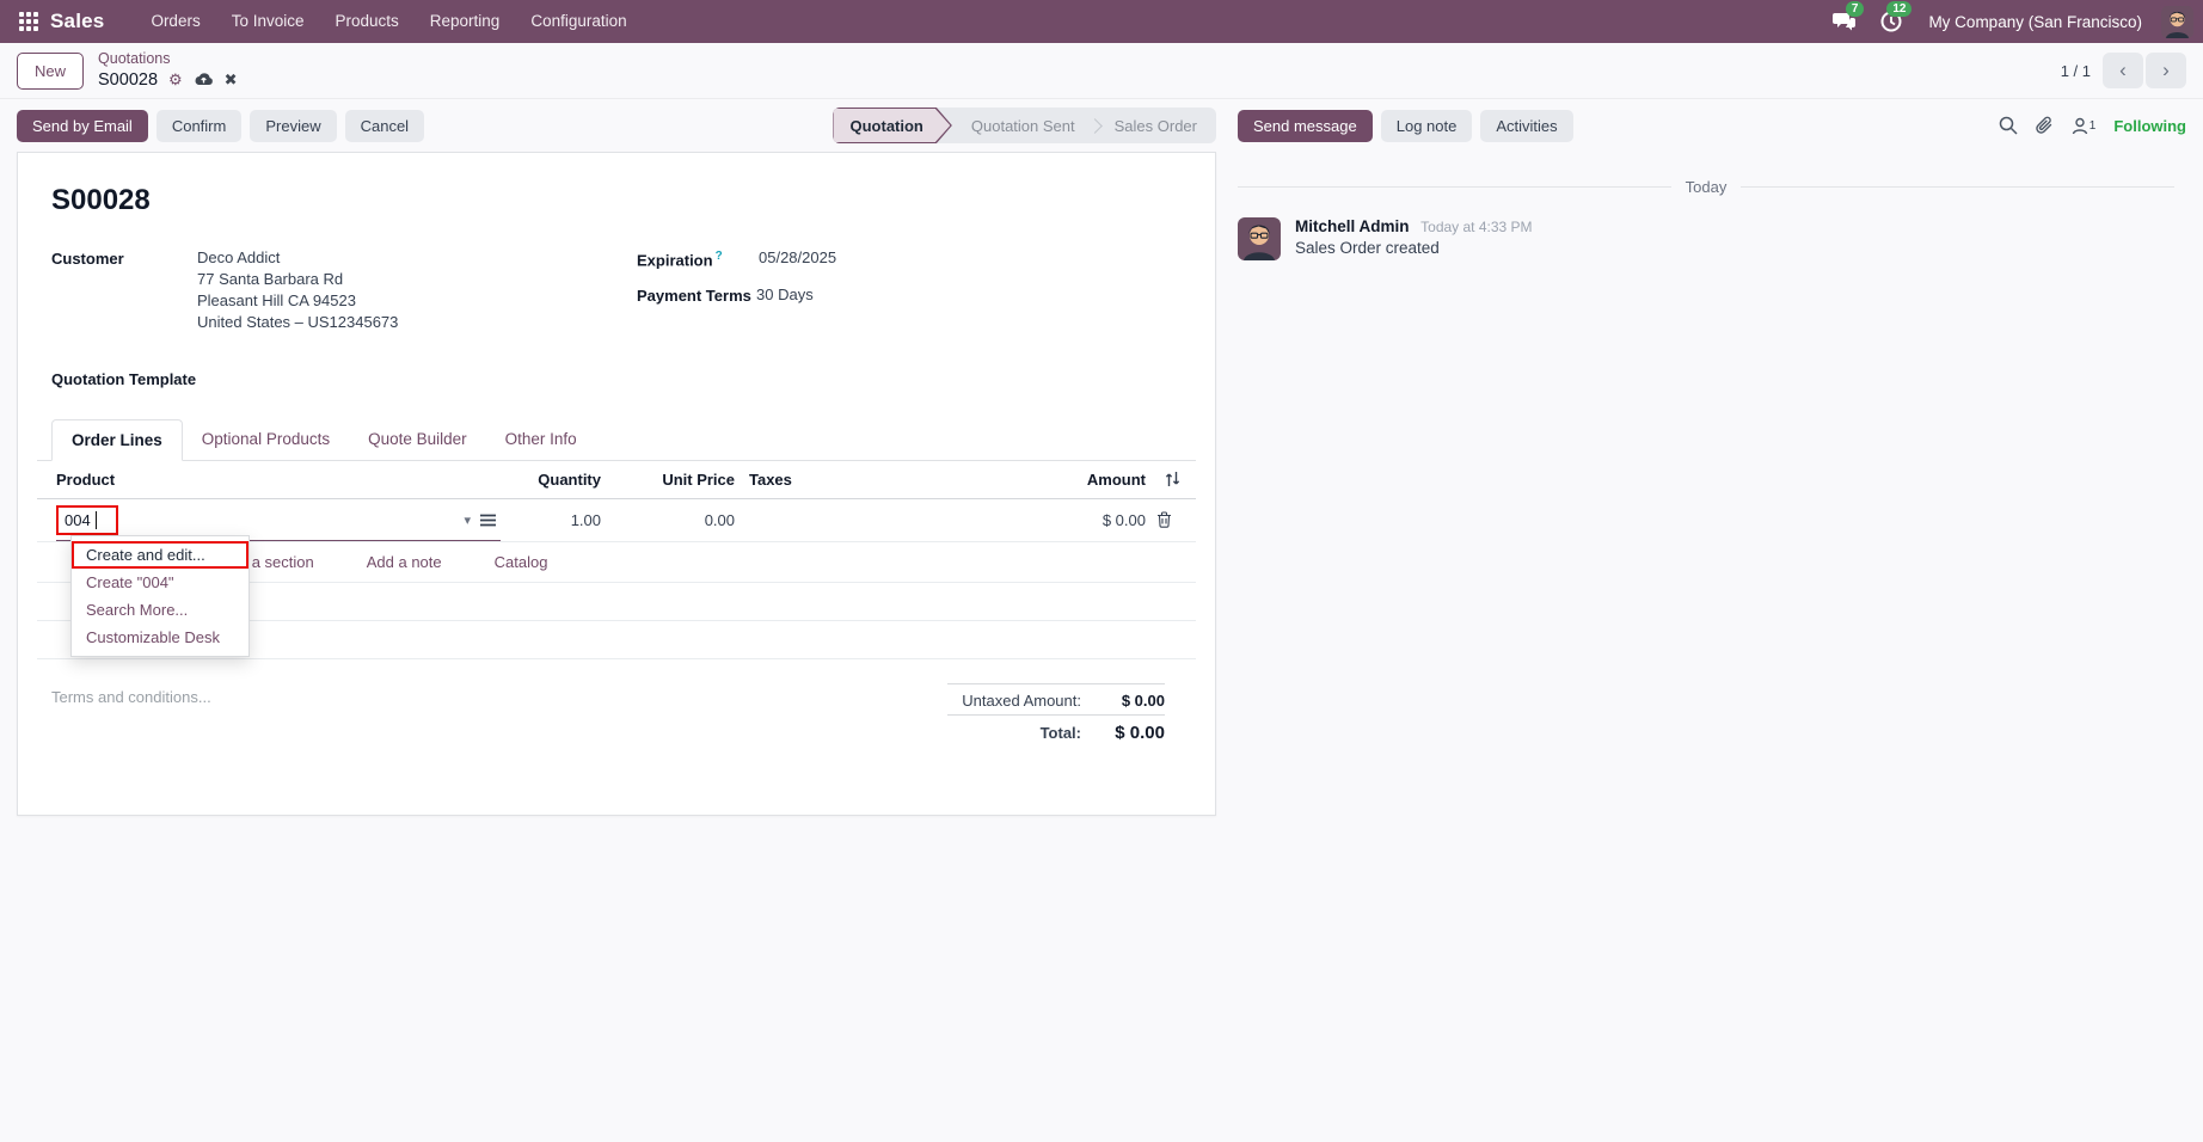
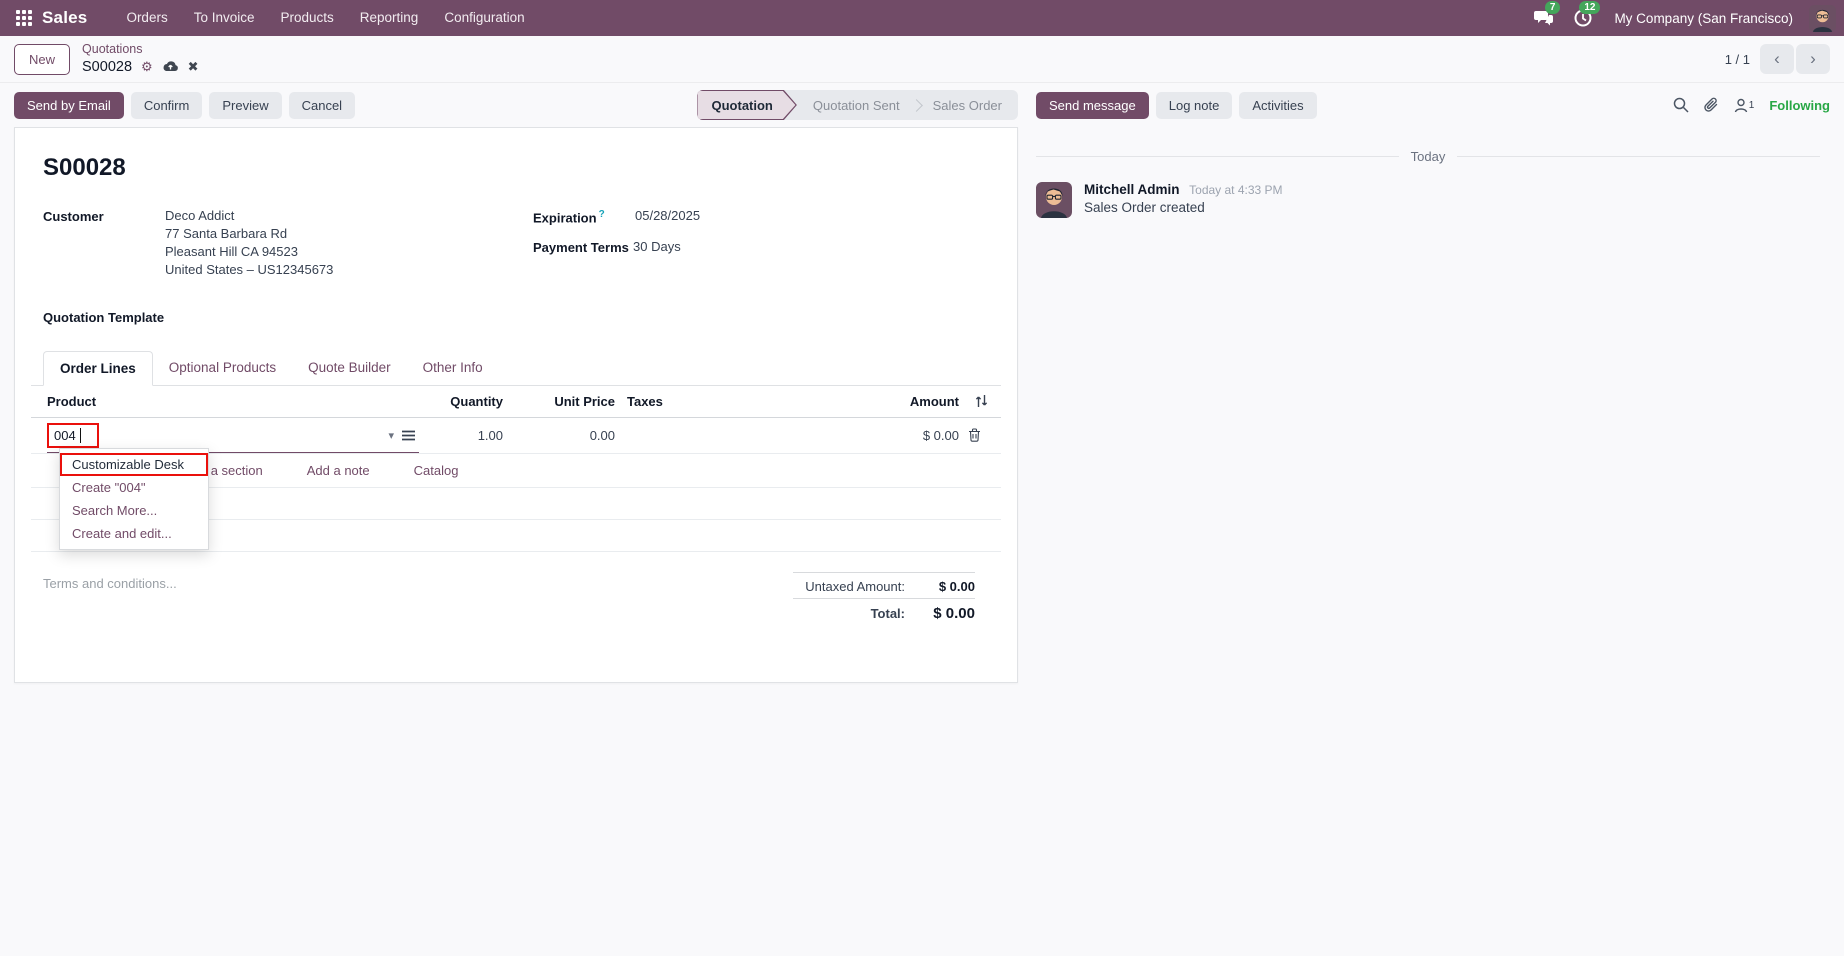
  Sales
  Orders
  To Invoice
  Products
  Reporting
  Configuration
  7
  12
  My Company (San Francisco)
  New
  Quotations
  S00028
  ⚙
  ✖
  1 / 1
  ‹
  ›
  Send by Email
  Confirm
  Preview
  Cancel
  Quotation
  Quotation Sent
  Sales Order
  Send message
  Log note
  Activities
  1
  Following
  S00028
  Customer
  Deco Addict
  77 Santa Barbara Rd
  Pleasant Hill CA 94523
  United States – US12345673
  Expiration ?
  05/28/2025
  Payment Terms
  30 Days
  Quotation Template
  Order Lines
  Optional Products
  Quote Builder
  Other Info
  Product
  Quantity
  Unit Price
  Taxes
  Amount
  004
  ▾
  1.00
  0.00
  $ 0.00
  a section
  Add a note
  Catalog
- Create and edit...
+ Customizable Desk
  Create "004"
  Search More...
- Customizable Desk
+ Create and edit...
  Terms and conditions...
  Untaxed Amount:
  $ 0.00
  Total:
  $ 0.00
  Today
  Mitchell Admin Today at 4:33 PM
  Sales Order created
